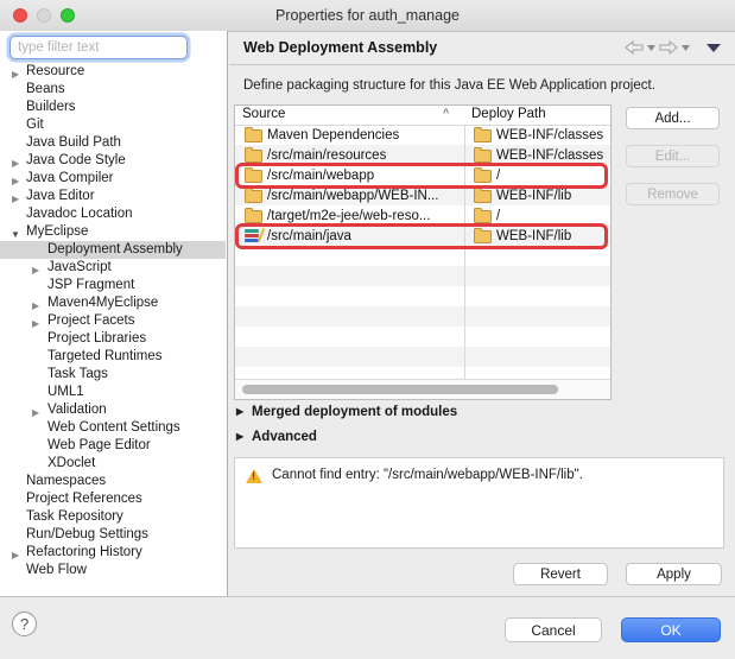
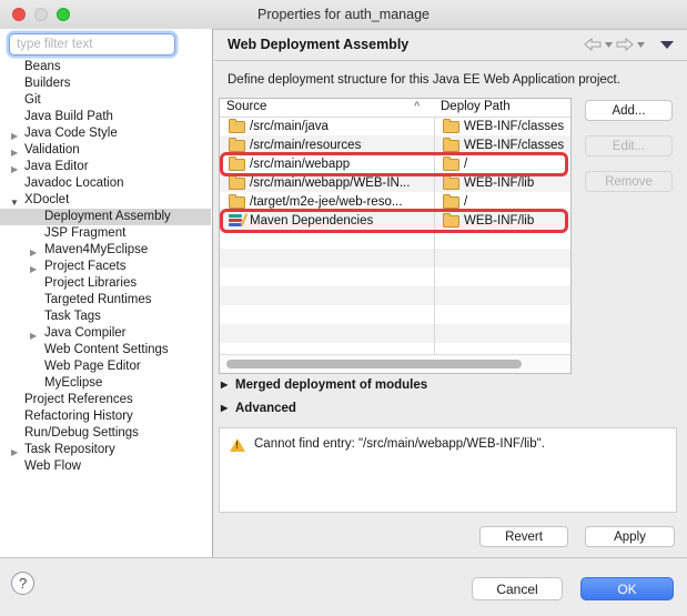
  Properties for auth_manage
  type filter text
- Resource
  Beans
  Builders
  Git
  Java Build Path
  Java Code Style
- Java Compiler
+ Validation
  Java Editor
  Javadoc Location
- MyEclipse
+ XDoclet
  Deployment Assembly
- JavaScript
  JSP Fragment
  Maven4MyEclipse
  Project Facets
  Project Libraries
  Targeted Runtimes
  Task Tags
- UML1
- Validation
+ Java Compiler
  Web Content Settings
  Web Page Editor
- XDoclet
+ MyEclipse
- Namespaces
  Project References
- Task Repository
+ Refactoring History
  Run/Debug Settings
- Refactoring History
+ Task Repository
  Web Flow
  Web Deployment Assembly
- Define packaging structure for this Java EE Web Application project.
+ Define deployment structure for this Java EE Web Application project.
  Source
  ^
  Deploy Path
- Maven Dependencies
+ /src/main/java
  WEB-INF/classes
  /src/main/resources
  WEB-INF/classes
  /src/main/webapp
  /
  /src/main/webapp/WEB-IN...
  WEB-INF/lib
  /target/m2e-jee/web-reso...
  /
- /src/main/java
+ Maven Dependencies
  WEB-INF/lib
  Add...
  Edit...
  Remove
  ▶
  Merged deployment of modules
  ▶
  Advanced
  Cannot find entry: "/src/main/webapp/WEB-INF/lib".
  Revert
  Apply
  ?
  Cancel
  OK
